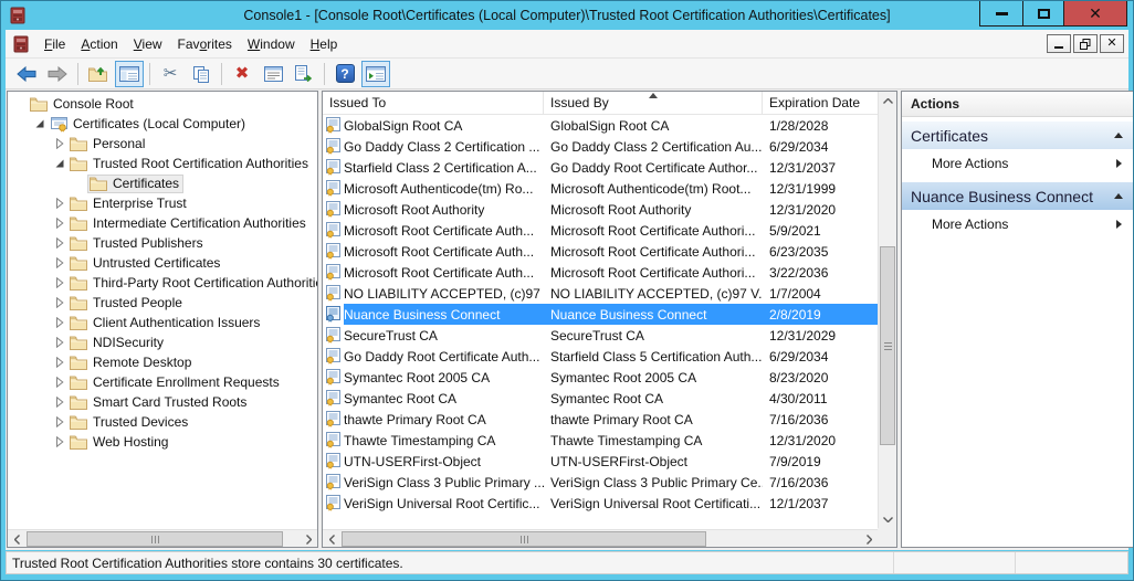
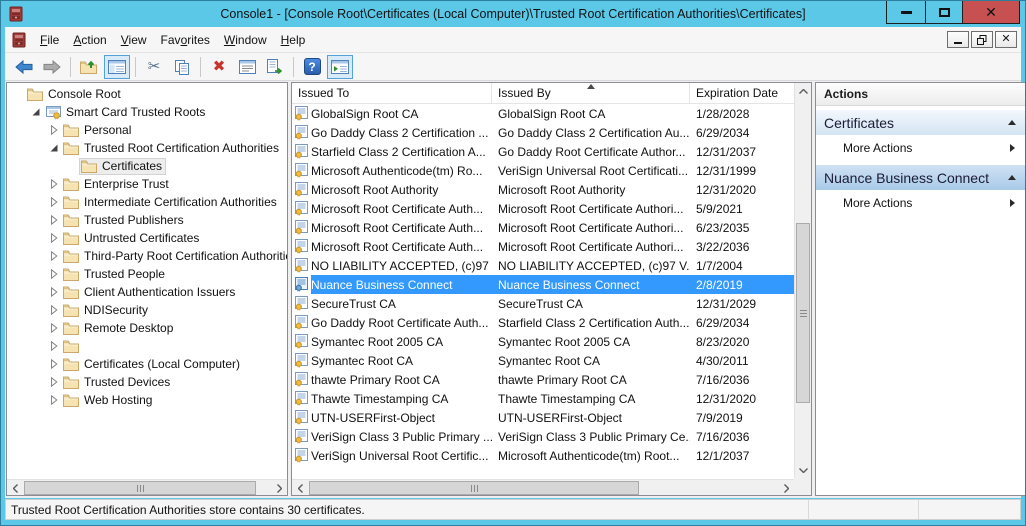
  Console1 - [Console Root\Certificates (Local Computer)\Trusted Root Certification Authorities\Certificates]
  ✕
  File
  Action
  View
  Favorites
  Window
  Help
  ✕
  ✂
  ✖
  ?
  Console Root
- Certificates (Local Computer)
+ Smart Card Trusted Roots
  Personal
  Trusted Root Certification Authorities
  Certificates
  Enterprise Trust
  Intermediate Certification Authorities
  Trusted Publishers
  Untrusted Certificates
  Third-Party Root Certification Authoriti
  Trusted People
  Client Authentication Issuers
  NDISecurity
  Remote Desktop
- Certificate Enrollment Requests
- Smart Card Trusted Roots
+ Certificates (Local Computer)
  Trusted Devices
  Web Hosting
  Issued To
  Issued By
  Expiration Date
  GlobalSign Root CA
  GlobalSign Root CA
  1/28/2028
  Go Daddy Class 2 Certification ...
  Go Daddy Class 2 Certification Au...
  6/29/2034
  Starfield Class 2 Certification A...
  Go Daddy Root Certificate Author...
  12/31/2037
  Microsoft Authenticode(tm) Ro...
- Microsoft Authenticode(tm) Root...
+ VeriSign Universal Root Certificati...
  12/31/1999
  Microsoft Root Authority
  Microsoft Root Authority
  12/31/2020
  Microsoft Root Certificate Auth...
  Microsoft Root Certificate Authori...
  5/9/2021
  Microsoft Root Certificate Auth...
  Microsoft Root Certificate Authori...
  6/23/2035
  Microsoft Root Certificate Auth...
  Microsoft Root Certificate Authori...
  3/22/2036
  NO LIABILITY ACCEPTED, (c)97
  NO LIABILITY ACCEPTED, (c)97 V.
  1/7/2004
  Nuance Business Connect
  Nuance Business Connect
  2/8/2019
  SecureTrust CA
  SecureTrust CA
  12/31/2029
  Go Daddy Root Certificate Auth...
- Starfield Class 5 Certification Auth...
+ Starfield Class 2 Certification Auth...
  6/29/2034
  Symantec Root 2005 CA
  Symantec Root 2005 CA
  8/23/2020
  Symantec Root CA
  Symantec Root CA
  4/30/2011
  thawte Primary Root CA
  thawte Primary Root CA
  7/16/2036
  Thawte Timestamping CA
  Thawte Timestamping CA
  12/31/2020
  UTN-USERFirst-Object
  UTN-USERFirst-Object
  7/9/2019
  VeriSign Class 3 Public Primary ...
  VeriSign Class 3 Public Primary Ce.
  7/16/2036
  VeriSign Universal Root Certific...
- VeriSign Universal Root Certificati...
+ Microsoft Authenticode(tm) Root...
  12/1/2037
  Actions
  Certificates
  More Actions
  Nuance Business Connect
  More Actions
  Trusted Root Certification Authorities store contains 30 certificates.
